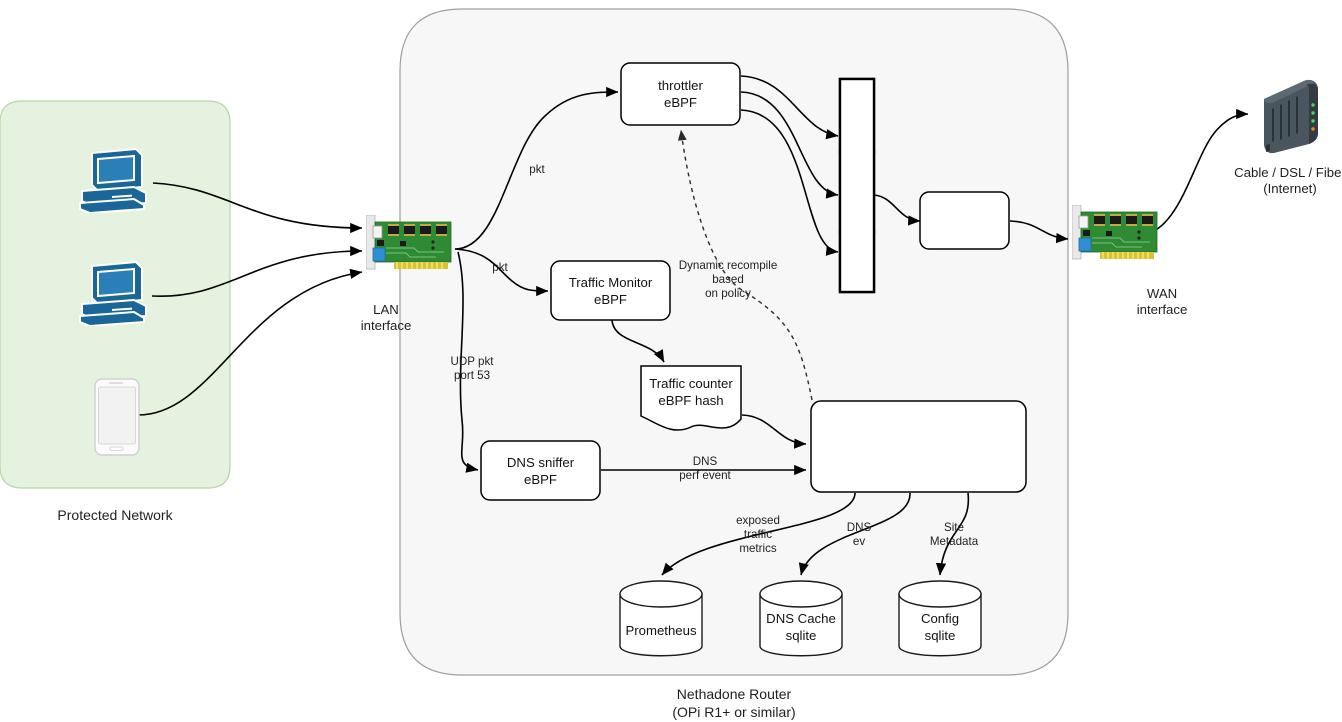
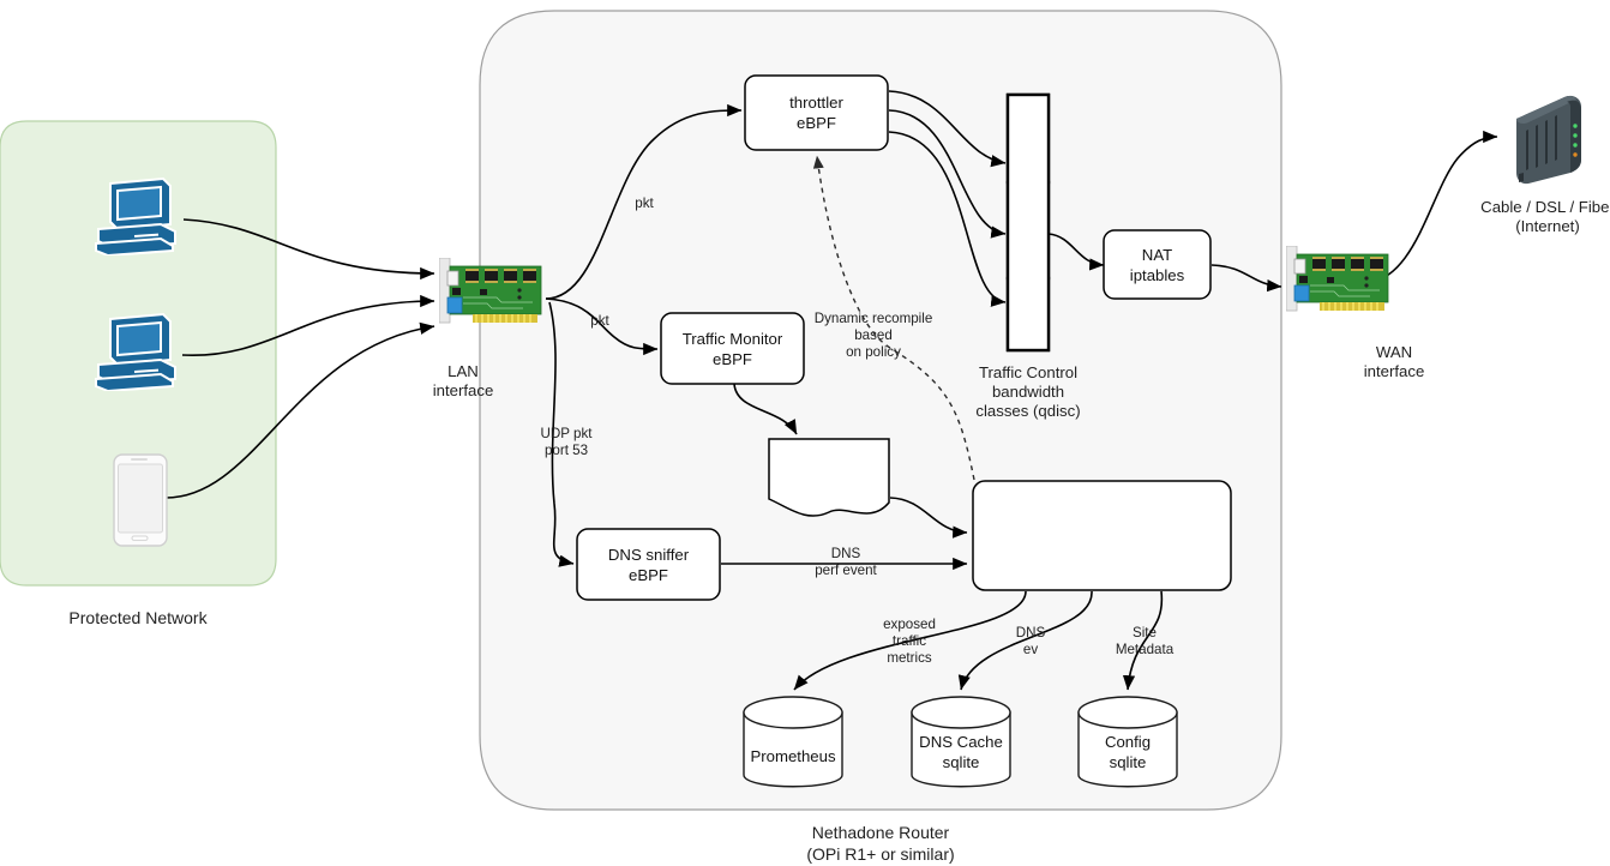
  throttler
  eBPF
  Traffic Monitor
  eBPF
- Traffic counter
- eBPF hash
  DNS sniffer
  eBPF
+ Traffic Control
+ bandwidth
+ classes (qdisc)
+ NAT
+ iptables
  WAN
  interface
  Cable / DSL / Fibe
  (Internet)
  LAN
  interface
  Prometheus
  DNS Cache
  sqlite
  Config
  sqlite
  pkt
  pkt
  UDP pkt
  port 53
  Dynamic recompile
  based
  on policy
  DNS
  perf event
  exposed
  traffic
  metrics
  DNS
  ev
  Site
  Metadata
  Protected Network
  Nethadone Router
  (OPi R1+ or similar)
